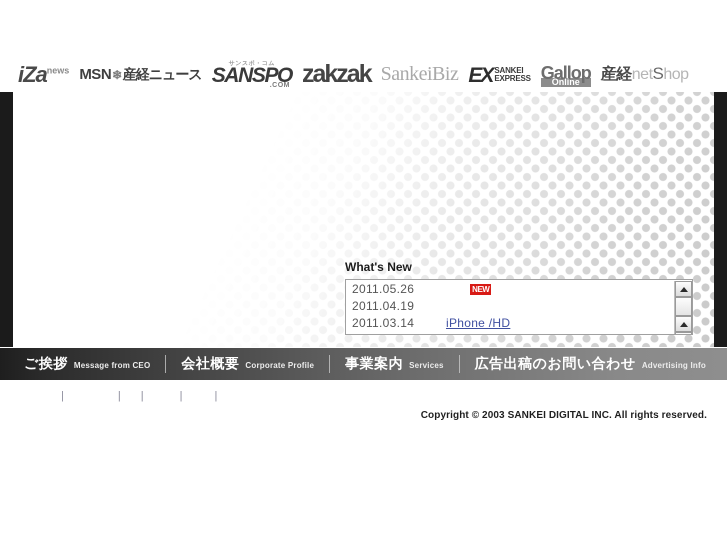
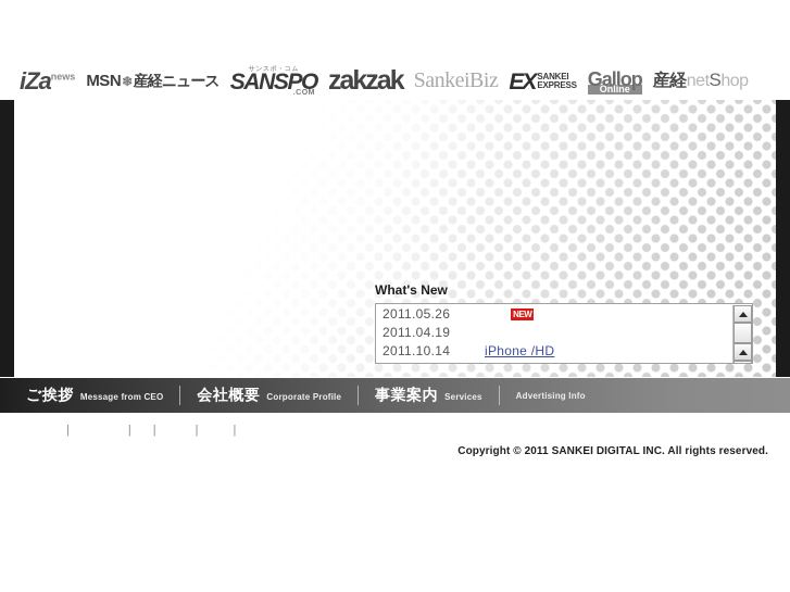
  iZanews
  MSN❄産経ニュース
  SANSPO
  zakzak
  SankeiBiz
  EX
  SANKEI
  EXPRESS
  Gallop
  Online
  産経netShop
  What's New
  2011.05.26
  NEW
  2011.04.19
- 2011.03.14
+ 2011.10.14
  iPhone /HD
  ご挨拶
  Message from CEO
  会社概要
  Corporate Profile
  事業案内
  Services
- 広告出稿のお問い合わせ
  Advertising Info
  |
  |
  |
  |
  |
- Copyright © 2003 SANKEI DIGITAL INC. All rights reserved.
+ Copyright © 2011 SANKEI DIGITAL INC. All rights reserved.
